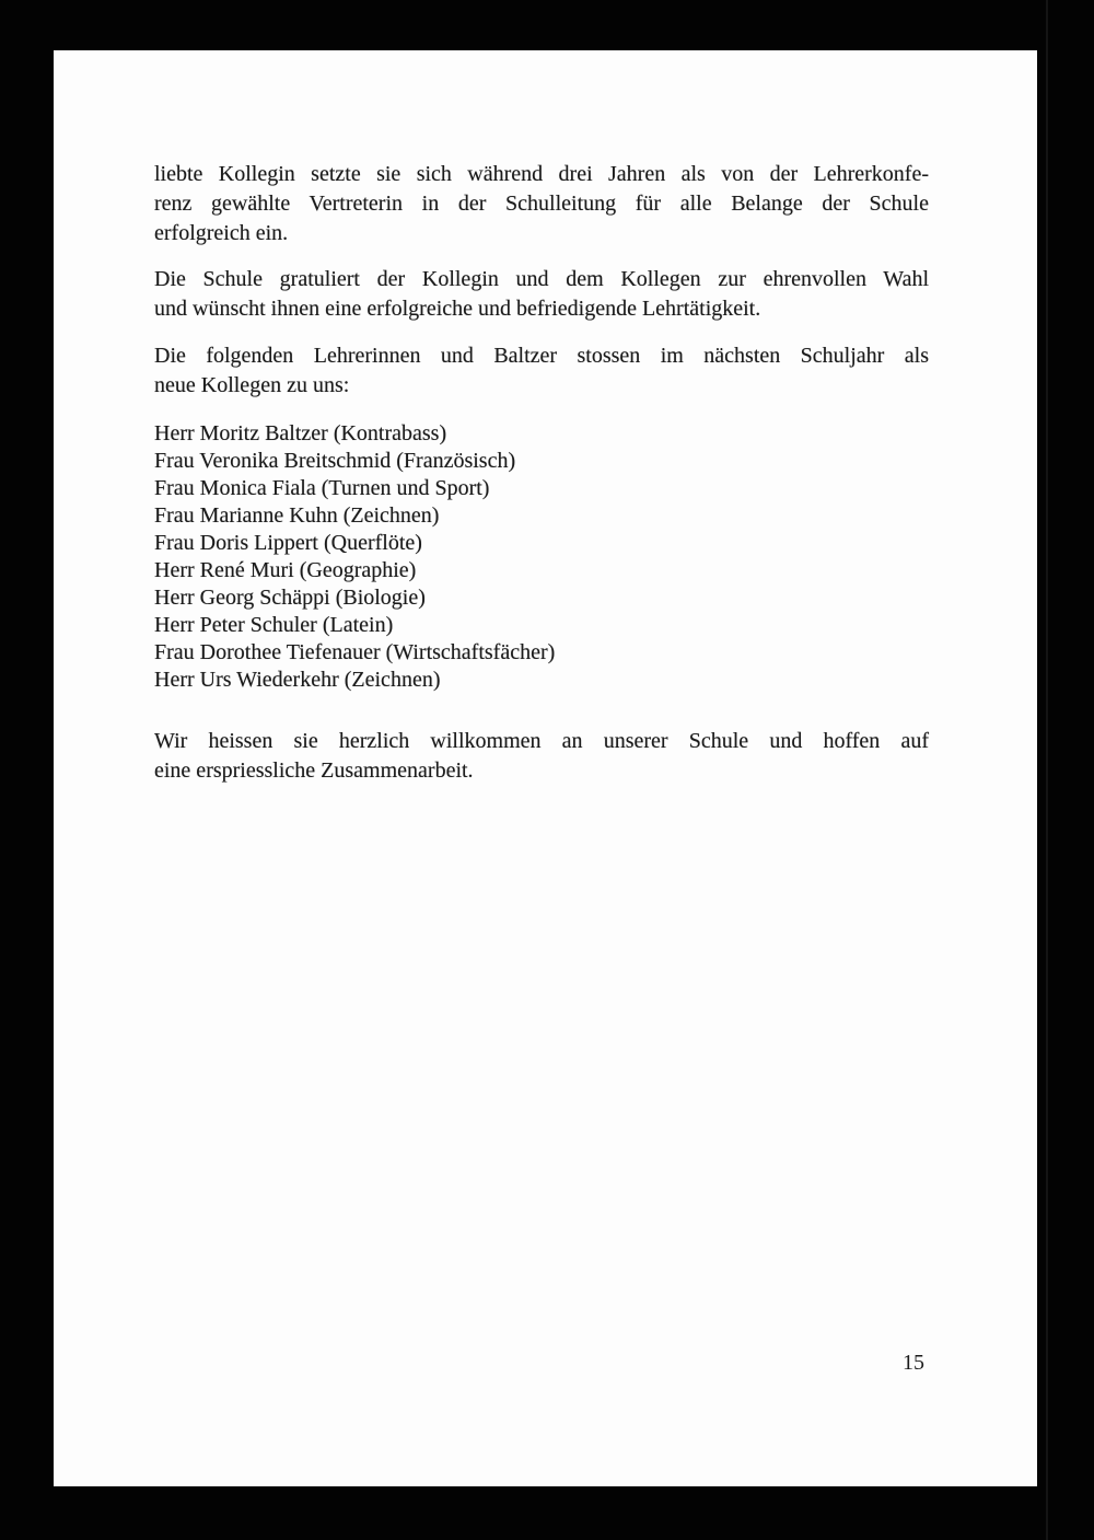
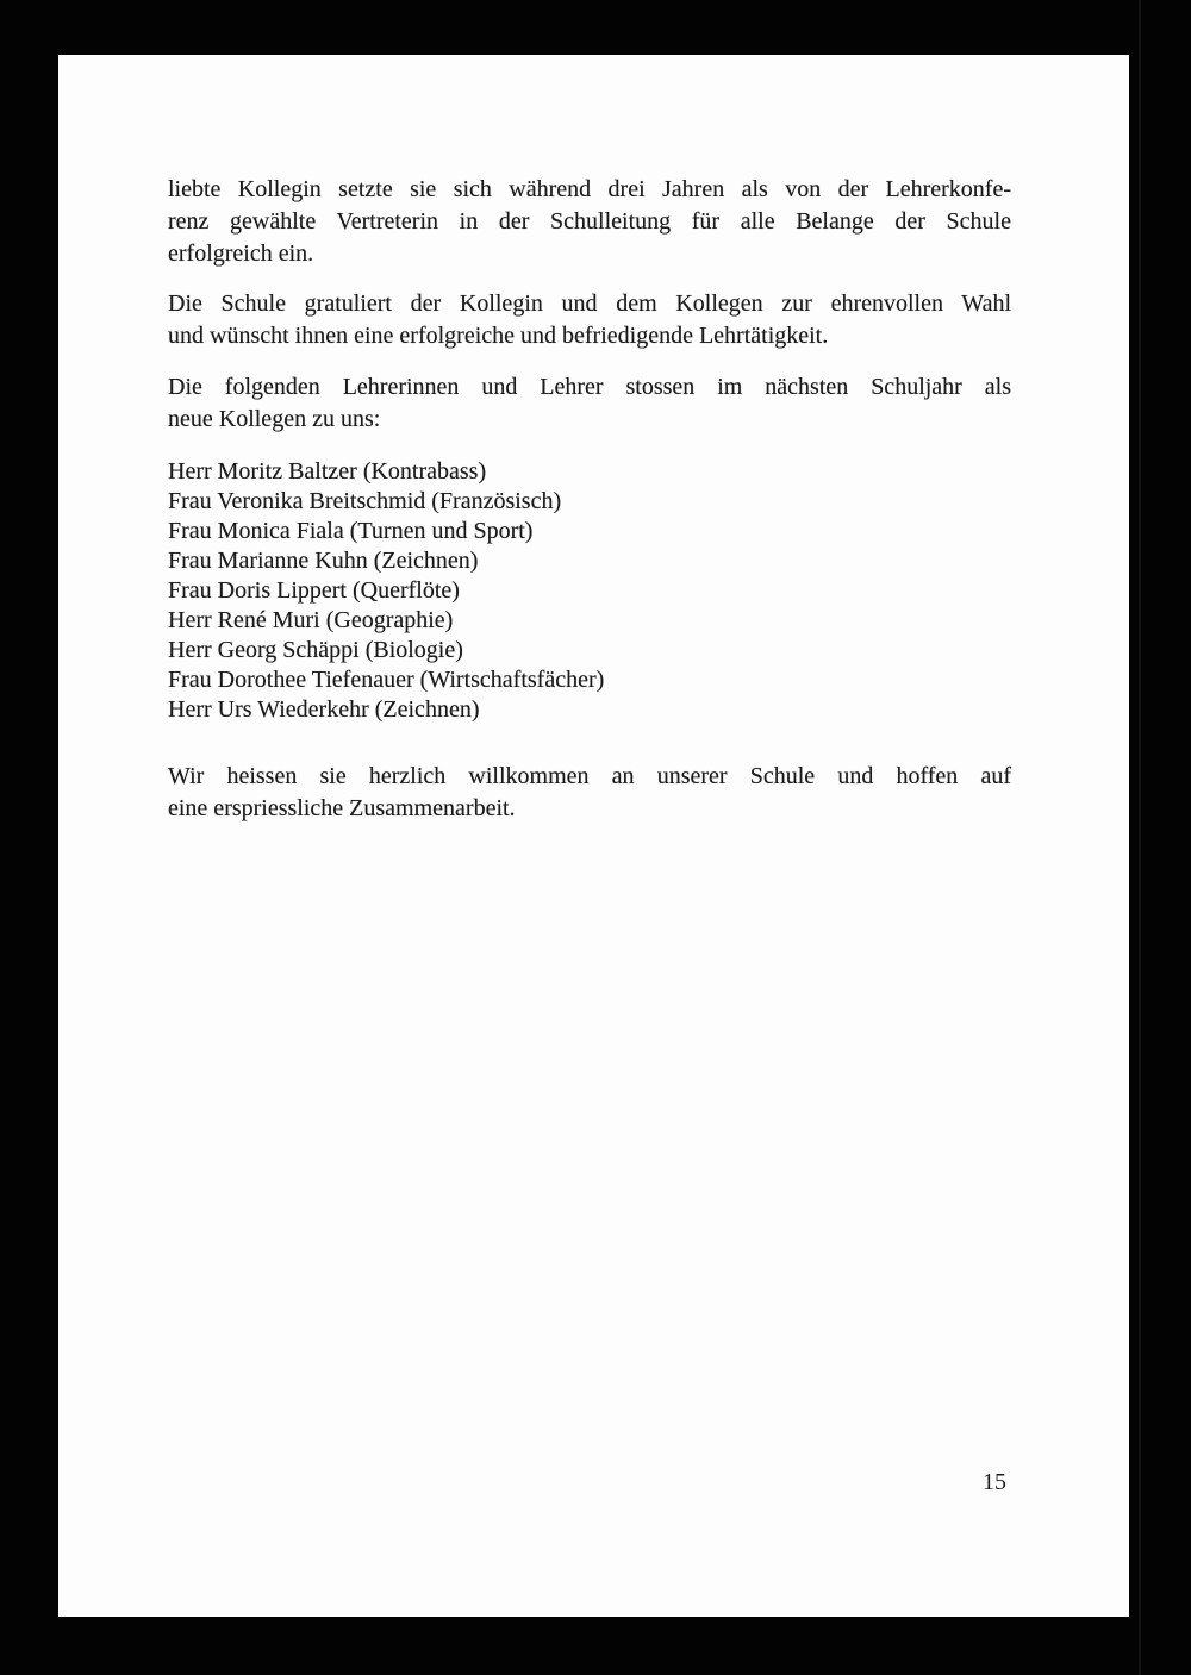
  liebte Kollegin setzte sie sich während drei Jahren als von der Lehrerkonfe-
  renz gewählte Vertreterin in der Schulleitung für alle Belange der Schule
  erfolgreich ein.
  Die Schule gratuliert der Kollegin und dem Kollegen zur ehrenvollen Wahl
  und wünscht ihnen eine erfolgreiche und befriedigende Lehrtätigkeit.
- Die folgenden Lehrerinnen und Baltzer stossen im nächsten Schuljahr als
+ Die folgenden Lehrerinnen und Lehrer stossen im nächsten Schuljahr als
  neue Kollegen zu uns:
  Herr Moritz Baltzer (Kontrabass)
  Frau Veronika Breitschmid (Französisch)
  Frau Monica Fiala (Turnen und Sport)
  Frau Marianne Kuhn (Zeichnen)
  Frau Doris Lippert (Querflöte)
  Herr René Muri (Geographie)
  Herr Georg Schäppi (Biologie)
- Herr Peter Schuler (Latein)
  Frau Dorothee Tiefenauer (Wirtschaftsfächer)
  Herr Urs Wiederkehr (Zeichnen)
  Wir heissen sie herzlich willkommen an unserer Schule und hoffen auf
  eine erspriessliche Zusammenarbeit.
  15
